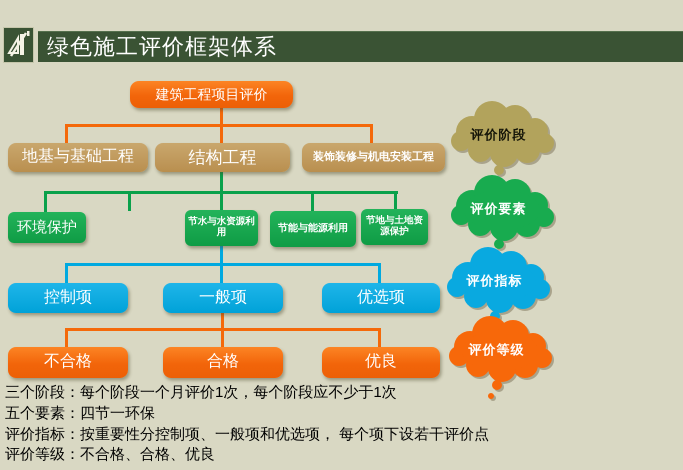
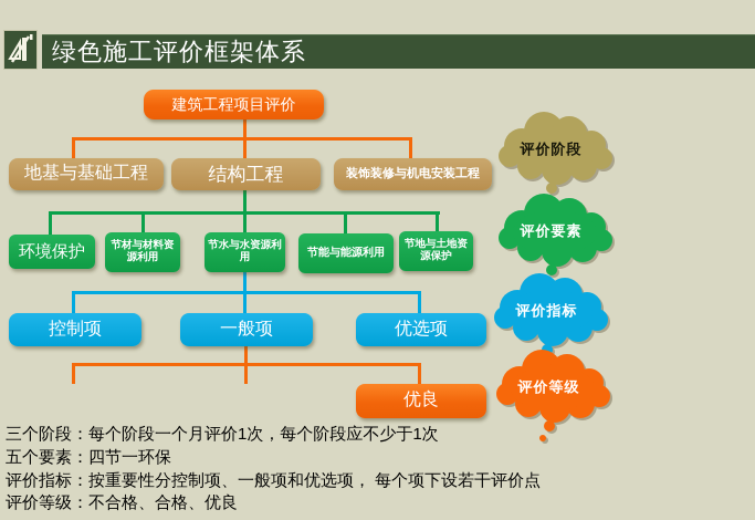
  绿色施工评价框架体系
  建筑工程项目评价
  地基与基础工程
  结构工程
  装饰装修与机电安装工程
  环境保护
+ 节材与材料资源利用
  节水与水资源利用
  节能与能源利用
  节地与土地资源保护
  控制项
  一般项
  优选项
- 不合格
- 合格
  优良
  评价阶段
  评价要素
  评价指标
  评价等级
  三个阶段：每个阶段一个月评价1次，每个阶段应不少于1次
  五个要素：四节一环保
  评价指标：按重要性分控制项、一般项和优选项， 每个项下设若干评价点
  评价等级：不合格、合格、优良
